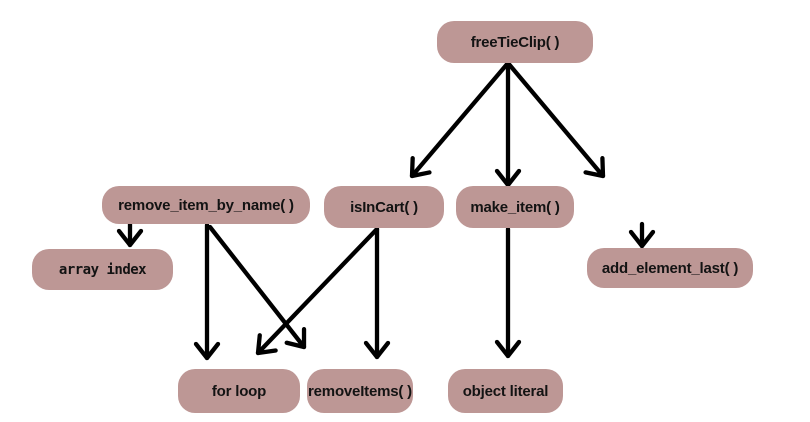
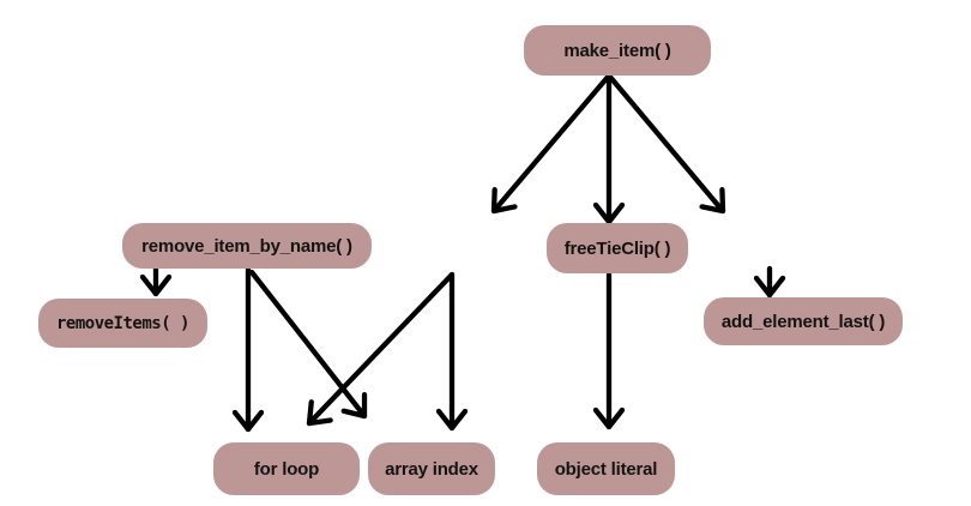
- freeTieClip( )
+ make_item( )
  remove_item_by_name( )
- isInCart( )
- make_item( )
+ freeTieClip( )
- array index
+ removeItems( )
  add_element_last( )
  for loop
- removeItems( )
+ array index
  object literal
